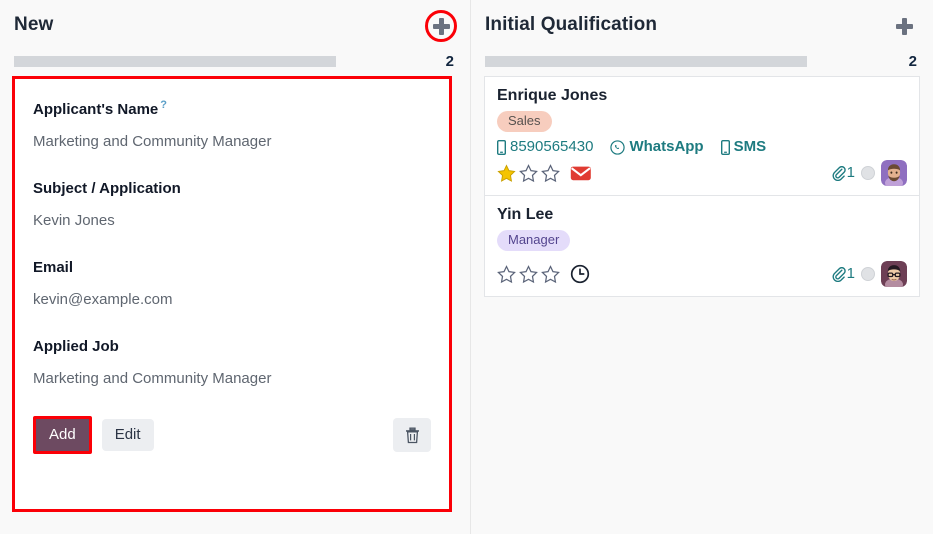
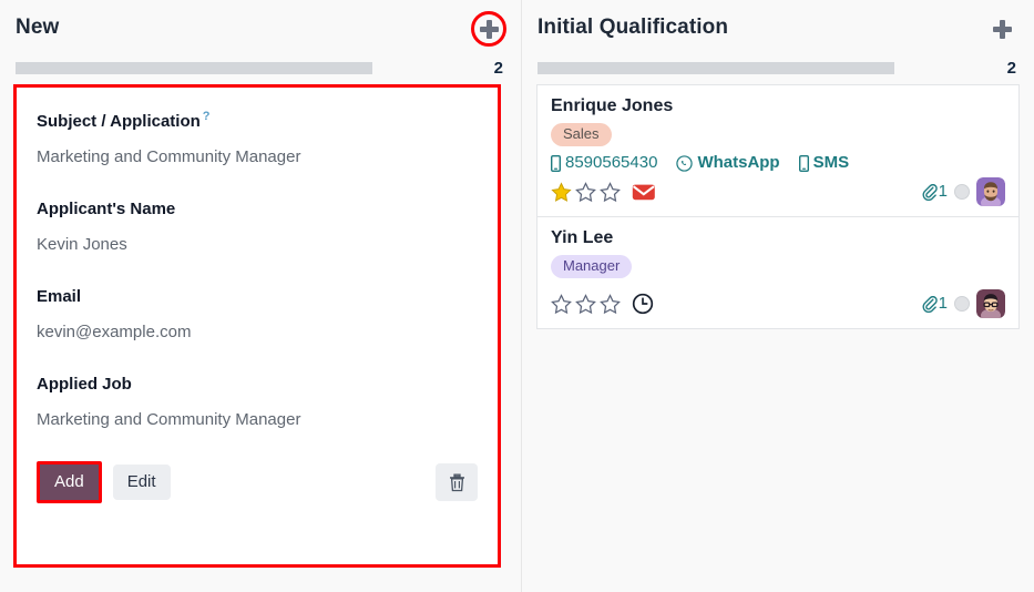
  New
  2
- Applicant's Name ?
+ Subject / Application ?
  Marketing and Community Manager
- Subject / Application
+ Applicant's Name
  Kevin Jones
  Email
  kevin@example.com
  Applied Job
  Marketing and Community Manager
  Add
  Edit
  Initial Qualification
  2
  Enrique Jones
  Sales
  8590565430
  WhatsApp
  SMS
  1
  Yin Lee
  Manager
  1
